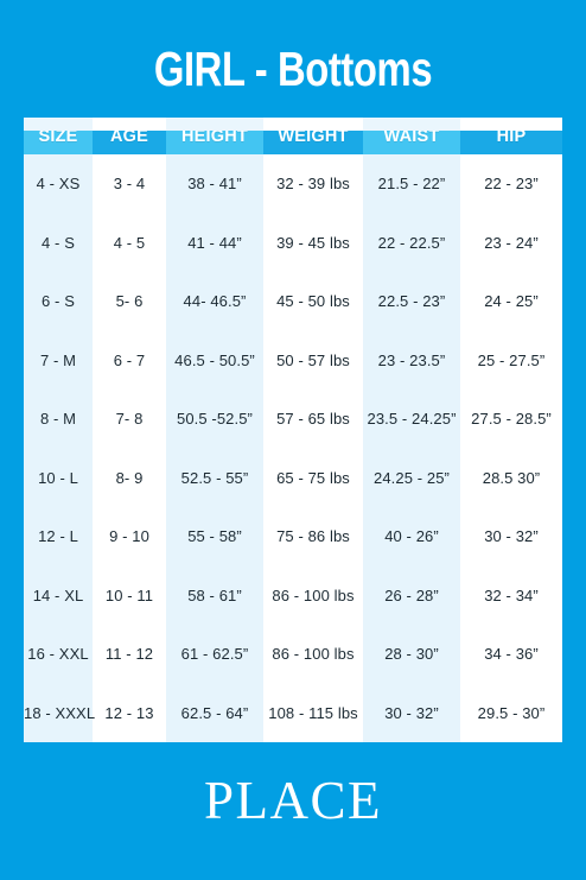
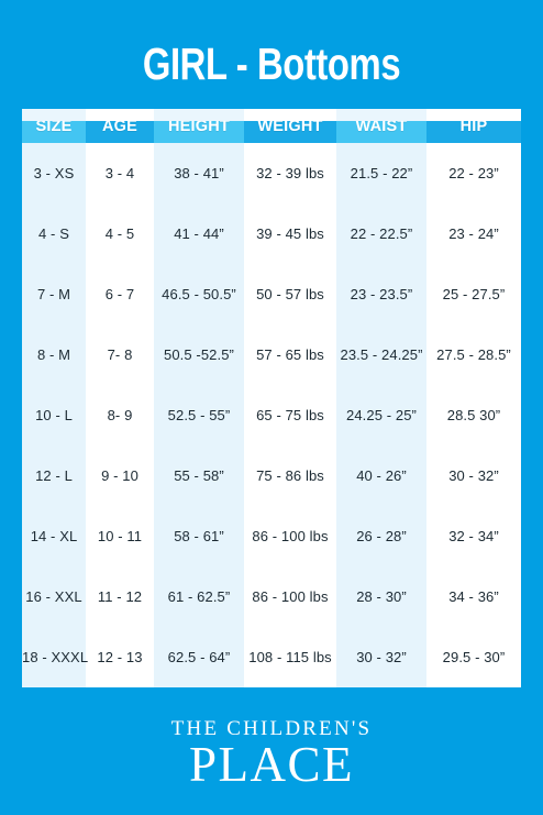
  GIRL - Bottoms
  SIZE	AGE	HEIGHT	WEIGHT	WAIST	HIP
- 4 - XS	3 - 4	38 - 41”	32 - 39 lbs	21.5 - 22”	22 - 23”
+ 3 - XS	3 - 4	38 - 41”	32 - 39 lbs	21.5 - 22”	22 - 23”
  4 - S	4 - 5	41 - 44”	39 - 45 lbs	22 - 22.5”	23 - 24”
- 6 - S	5- 6	44- 46.5”	45 - 50 lbs	22.5 - 23”	24 - 25”
  7 - M	6 - 7	46.5 - 50.5”	50 - 57 lbs	23 - 23.5”	25 - 27.5”
  8 - M	7- 8	50.5 -52.5”	57 - 65 lbs	23.5 - 24.25”	27.5 - 28.5”
  10 - L	8- 9	52.5 - 55”	65 - 75 lbs	24.25 - 25”	28.5 30”
  12 - L	9 - 10	55 - 58”	75 - 86 lbs	40 - 26”	30 - 32”
  14 - XL	10 - 11	58 - 61”	86 - 100 lbs	26 - 28”	32 - 34”
  16 - XXL	11 - 12	61 - 62.5”	86 - 100 lbs	28 - 30”	34 - 36”
  18 - XXXL	12 - 13	62.5 - 64”	108 - 115 lbs	30 - 32”	29.5 - 30”
+ THE CHILDREN'S
  PLACE
